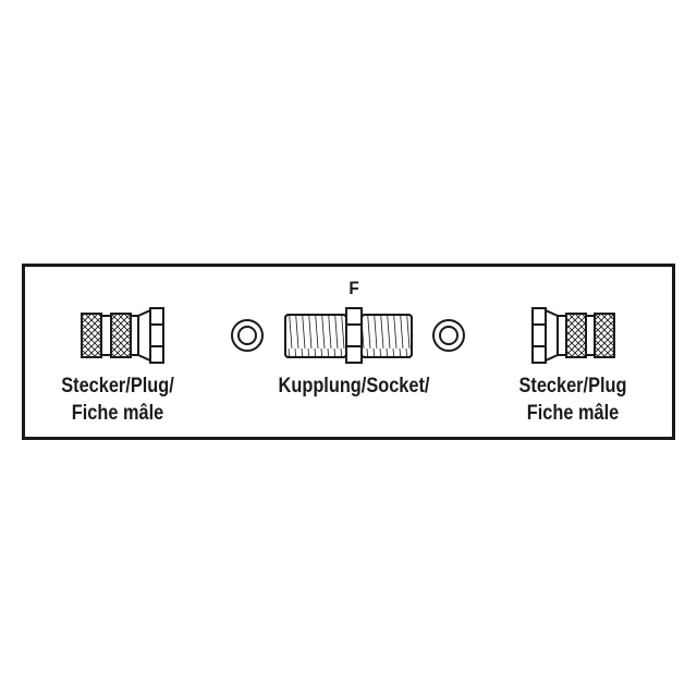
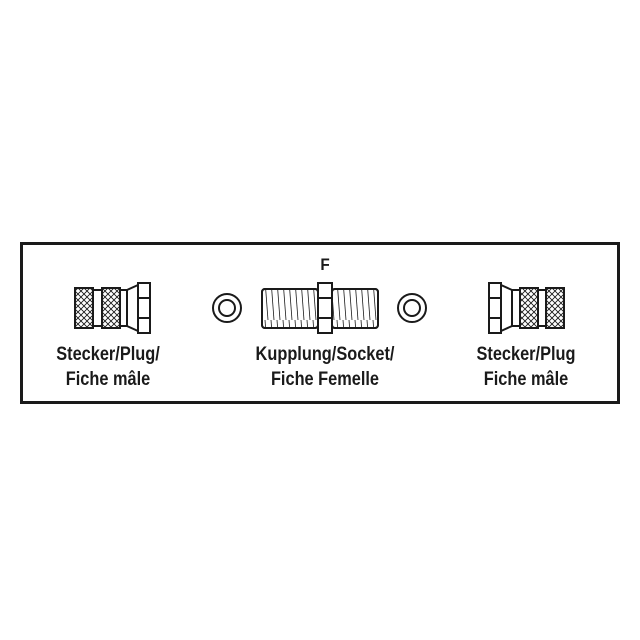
  F
  Stecker/Plug/
  Fiche mâle
  Kupplung/Socket/
+ Fiche Femelle
  Stecker/Plug
  Fiche mâle
